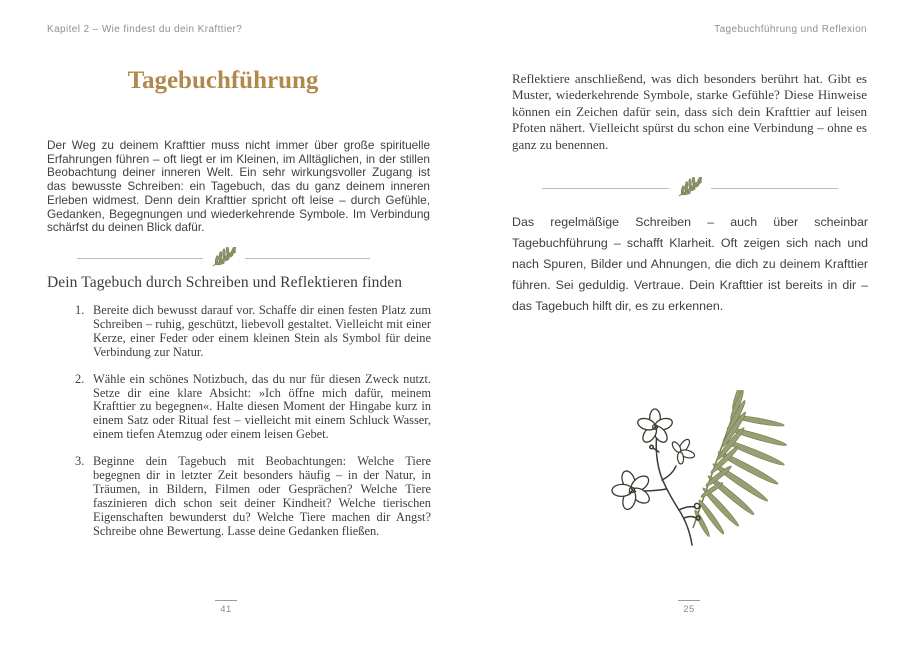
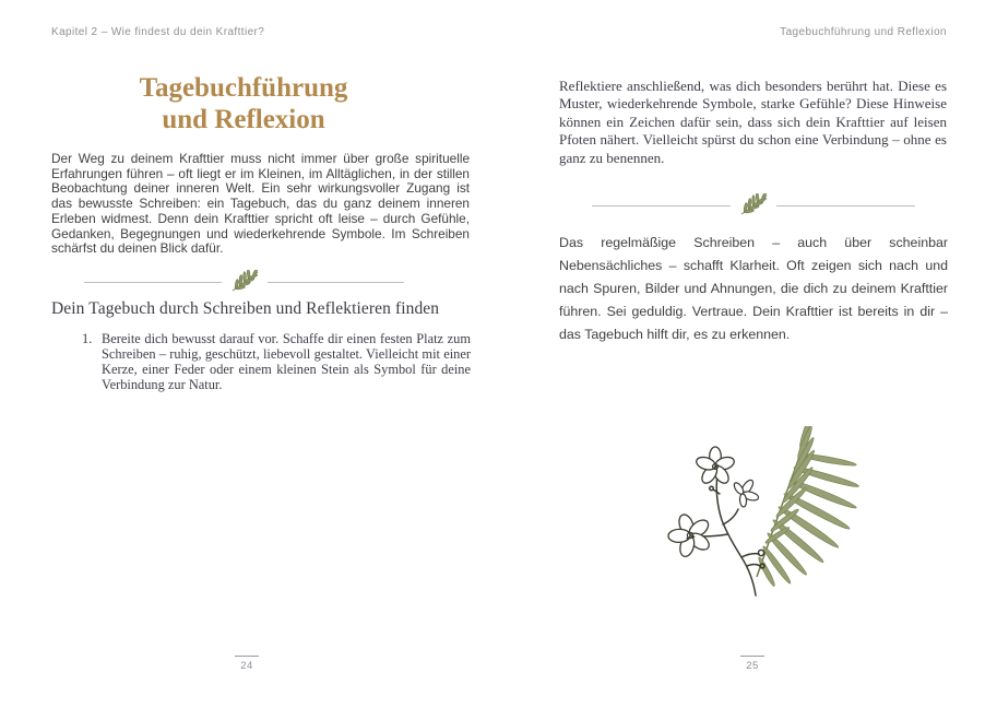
  Kapitel 2 – Wie findest du dein Krafttier?
  Tagebuchführung und Reflexion
  Tagebuchführung
+ und Reflexion
- Der Weg zu deinem Krafttier muss nicht immer über große spirituelle Erfahrungen führen – oft liegt er im Kleinen, im Alltäglichen, in der stillen Beobachtung deiner inneren Welt. Ein sehr wirkungsvoller Zugang ist das bewusste Schreiben: ein Tagebuch, das du ganz deinem inneren Erleben widmest. Denn dein Krafttier spricht oft leise – durch Gefühle, Gedanken, Begegnungen und wiederkehrende Symbole. Im Verbindung schärfst du deinen Blick dafür.
+ Der Weg zu deinem Krafttier muss nicht immer über große spirituelle Erfahrungen führen – oft liegt er im Kleinen, im Alltäglichen, in der stillen Beobachtung deiner inneren Welt. Ein sehr wirkungsvoller Zugang ist das bewusste Schreiben: ein Tagebuch, das du ganz deinem inneren Erleben widmest. Denn dein Krafttier spricht oft leise – durch Gefühle, Gedanken, Begegnungen und wiederkehrende Symbole. Im Schreiben schärfst du deinen Blick dafür.
  Dein Tagebuch durch Schreiben und Reflektieren finden
  1.
  Bereite dich bewusst darauf vor. Schaffe dir einen festen Platz zum Schreiben – ruhig, geschützt, liebevoll gestaltet. Vielleicht mit einer Kerze, einer Feder oder einem kleinen Stein als Symbol für deine Verbindung zur Natur.
- 2.
- Wähle ein schönes Notizbuch, das du nur für diesen Zweck nutzt. Setze dir eine klare Absicht: »Ich öffne mich dafür, meinem Krafttier zu begegnen«. Halte diesen Moment der Hingabe kurz in einem Satz oder Ritual fest – vielleicht mit einem Schluck Wasser, einem tiefen Atemzug oder einem leisen Gebet.
- 3.
- Beginne dein Tagebuch mit Beobachtungen: Welche Tiere begegnen dir in letzter Zeit besonders häufig – in der Natur, in Träumen, in Bildern, Filmen oder Gesprächen? Welche Tiere faszinieren dich schon seit deiner Kindheit? Welche tierischen Eigenschaften bewunderst du? Welche Tiere machen dir Angst? Schreibe ohne Bewertung. Lasse deine Gedanken fließen.
- 41
+ 24
- Reflektiere anschließend, was dich besonders berührt hat. Gibt es Muster, wiederkehrende Symbole, starke Gefühle? Diese Hinweise können ein Zeichen dafür sein, dass sich dein Krafttier auf leisen Pfoten nähert. Vielleicht spürst du schon eine Verbindung – ohne es ganz zu benennen.
+ Reflektiere anschließend, was dich besonders berührt hat. Diese es Muster, wiederkehrende Symbole, starke Gefühle? Diese Hinweise können ein Zeichen dafür sein, dass sich dein Krafttier auf leisen Pfoten nähert. Vielleicht spürst du schon eine Verbindung – ohne es ganz zu benennen.
- Das regelmäßige Schreiben – auch über scheinbar Tagebuchführung – schafft Klarheit. Oft zeigen sich nach und nach Spuren, Bilder und Ahnungen, die dich zu deinem Krafttier führen. Sei geduldig. Vertraue. Dein Krafttier ist bereits in dir – das Tagebuch hilft dir, es zu erkennen.
+ Das regelmäßige Schreiben – auch über scheinbar Nebensächliches – schafft Klarheit. Oft zeigen sich nach und nach Spuren, Bilder und Ahnungen, die dich zu deinem Krafttier führen. Sei geduldig. Vertraue. Dein Krafttier ist bereits in dir – das Tagebuch hilft dir, es zu erkennen.
  25
